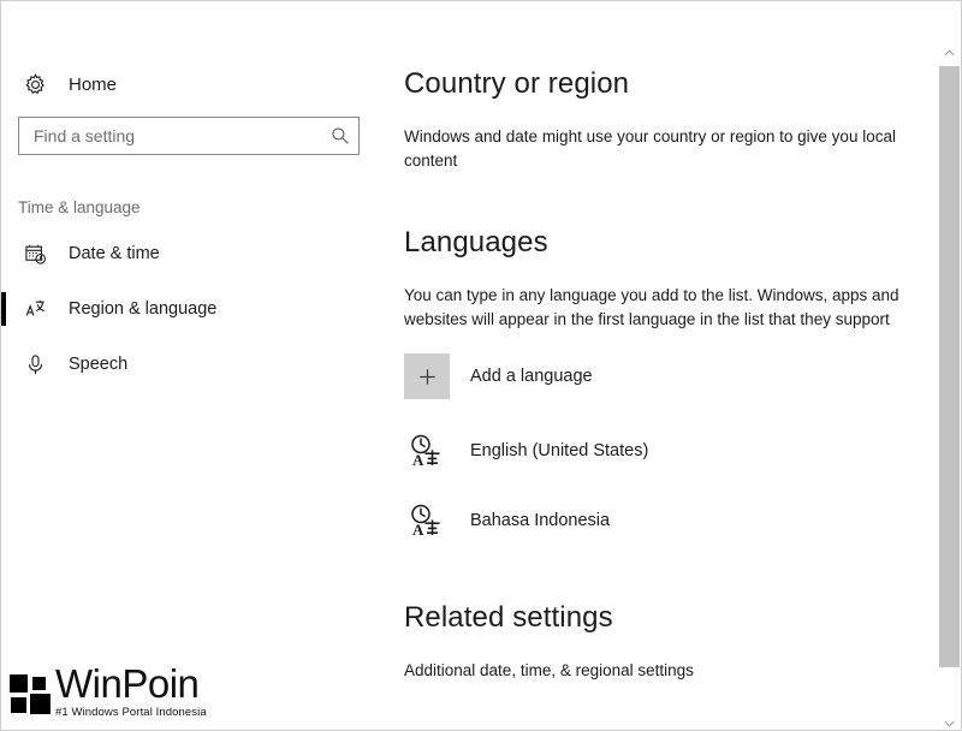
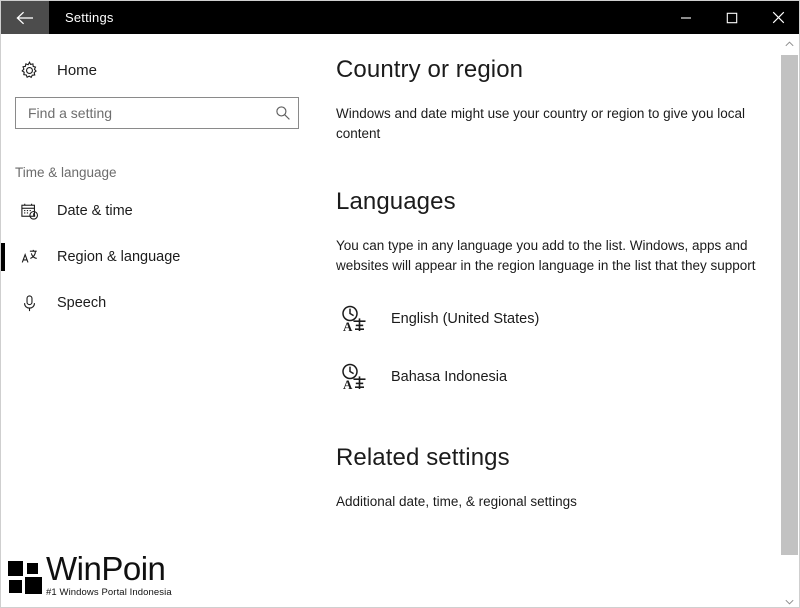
+ Settings
  Home
  Find a setting
  Time & language
  Date & time
  Region & language
  Speech
  Country or region
  Windows and date might use your country or region to give you local content
  Languages
- You can type in any language you add to the list. Windows, apps and websites will appear in the first language in the list that they support
+ You can type in any language you add to the list. Windows, apps and websites will appear in the region language in the list that they support
- Add a language
  A
  English (United States)
  A
  Bahasa Indonesia
  Related settings
  Additional date, time, & regional settings
  WinPoin
  #1 Windows Portal Indonesia
